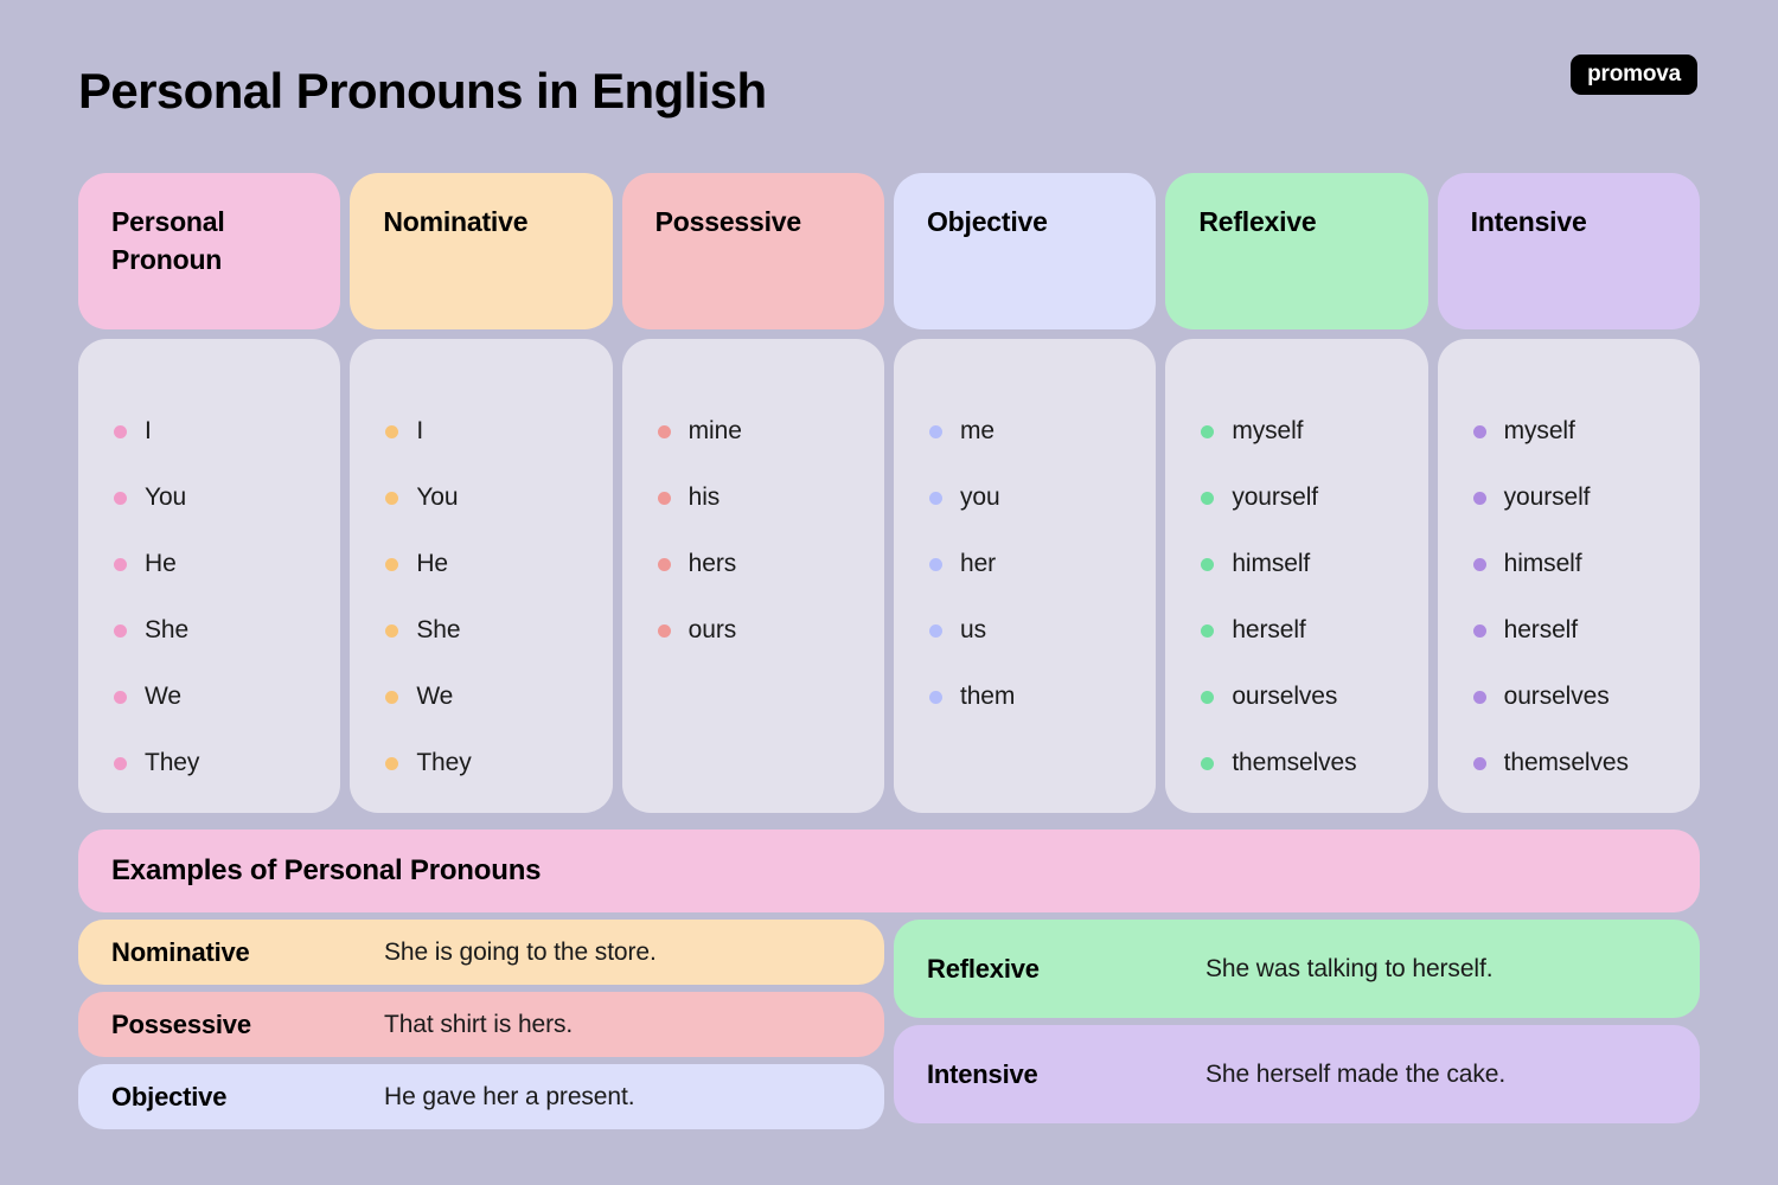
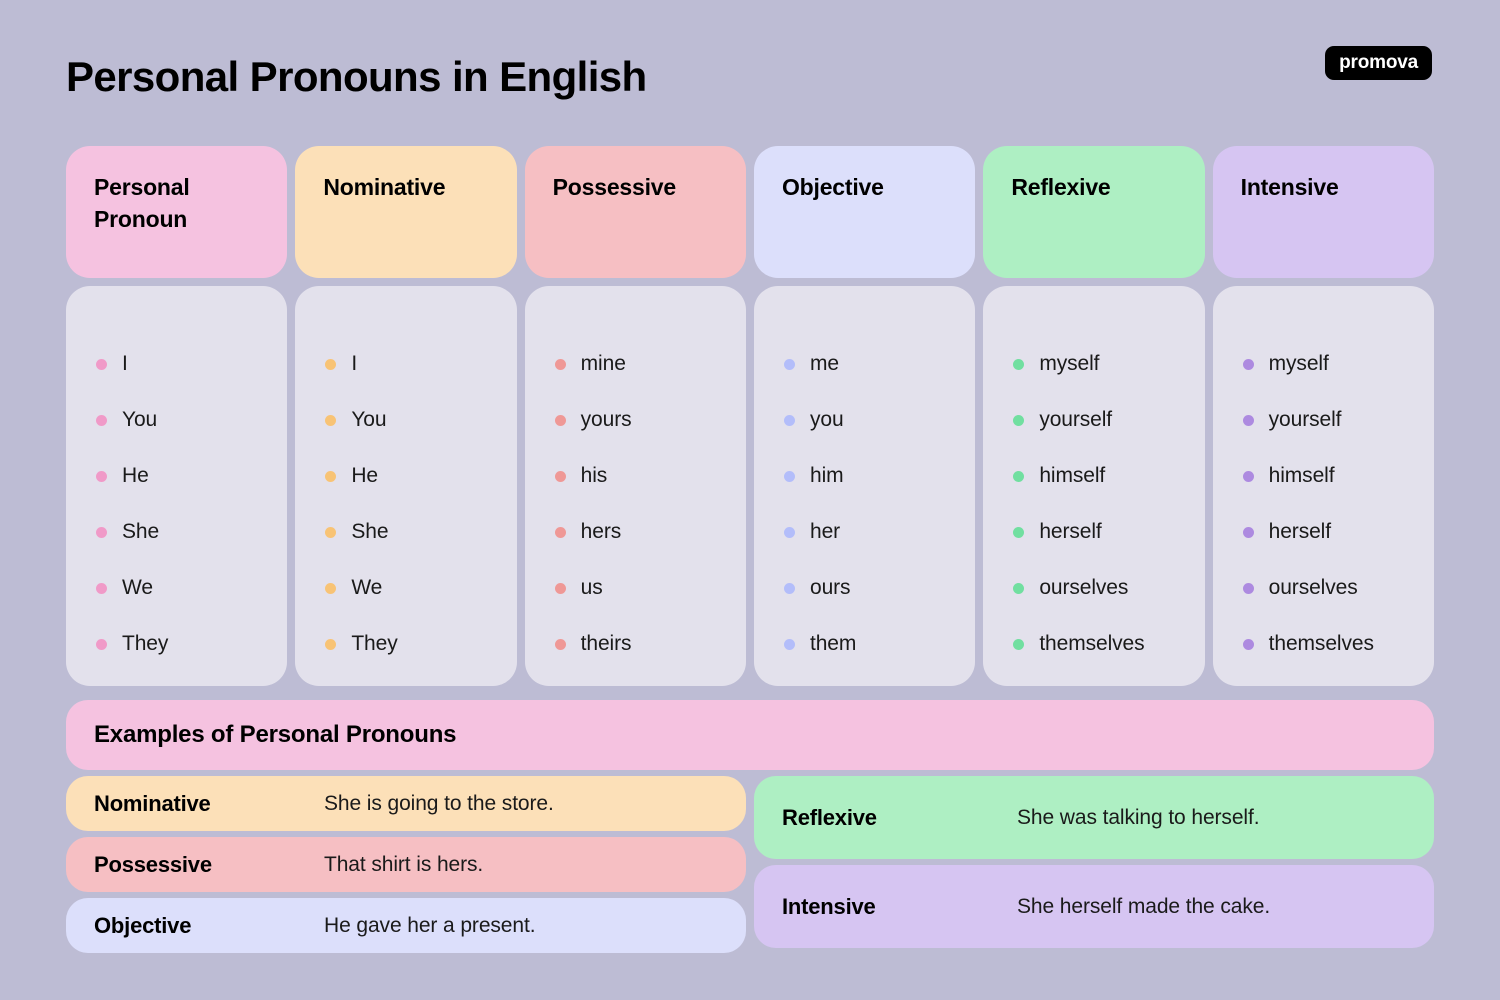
  Personal Pronouns in English
  promova
  Personal Pronoun
  Nominative
  Possessive
  Objective
  Reflexive
  Intensive
  I
  You
  He
  She
  We
  They
  I
  You
  He
  She
  We
  They
  mine
+ yours
  his
  hers
- ours
+ us
+ theirs
  me
  you
+ him
  her
- us
+ ours
  them
  myself
  yourself
  himself
  herself
  ourselves
  themselves
  myself
  yourself
  himself
  herself
  ourselves
  themselves
  Examples of Personal Pronouns
  Nominative
  She is going to the store.
  Possessive
  That shirt is hers.
  Objective
  He gave her a present.
  Reflexive
  She was talking to herself.
  Intensive
  She herself made the cake.
